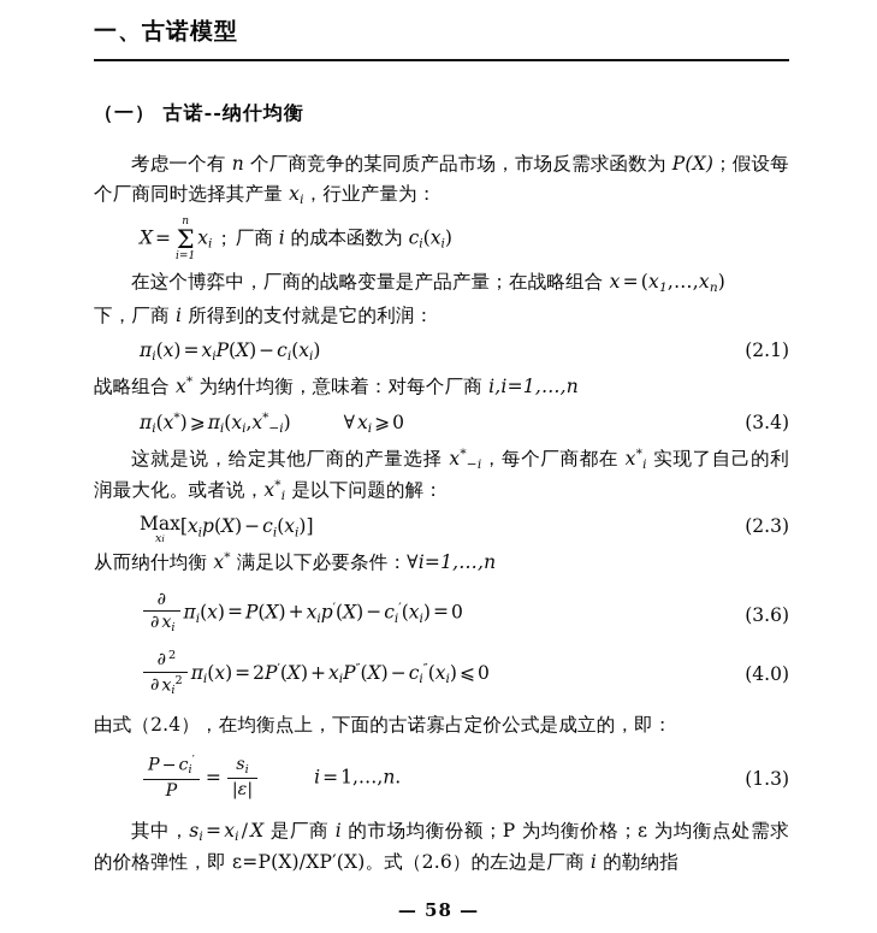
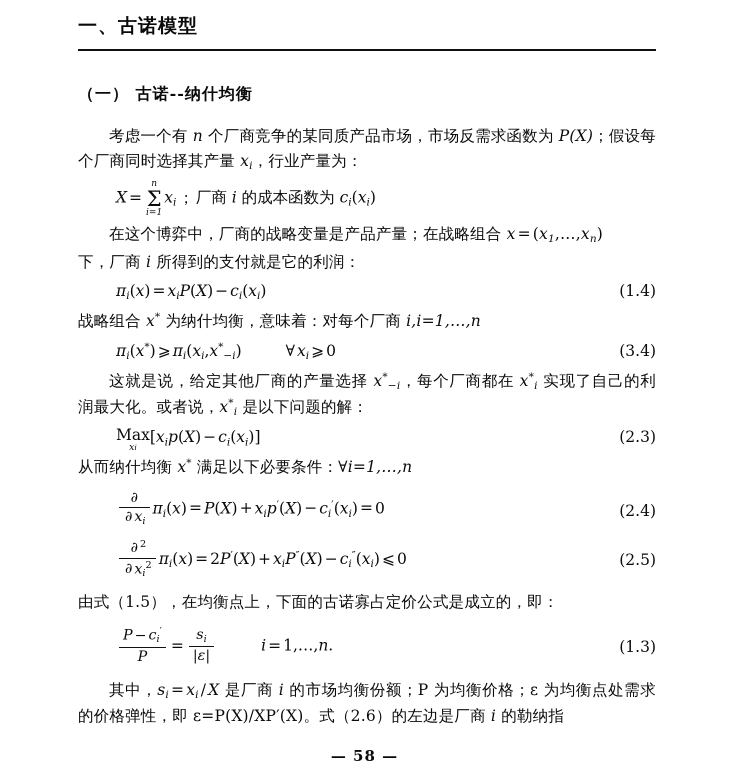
  一、古诺模型
  （一） 古诺--纳什均衡
  考虑一个有 n 个厂商竞争的某同质产品市场，市场反需求函数为 P(X)；假设每个厂商同时选择其产量 xi，行业产量为：
  X=
  n
  Σ
  i=1
  xi ；厂商 i 的成本函数为 ci(xi)
  在这个博弈中，厂商的战略变量是产品产量；在战略组合 x=(x1,…,xn)
  下，厂商 i 所得到的支付就是它的利润：
  πi(x)=xiP(X)−ci(xi)
- (2.1)
+ (1.4)
  战略组合 x* 为纳什均衡，意味着：对每个厂商 i,i=1,…,n
  πi(x*)⩾πi(xi,x*−i) ∀xi ⩾0
  (3.4)
  这就是说，给定其他厂商的产量选择 x*−i，每个厂商都在 x*i 实现了自己的利润最大化。或者说，x*i 是以下问题的解：
  Max
  xi
  [xip(X)−ci(xi)]
  (2.3)
  从而纳什均衡 x* 满足以下必要条件：∀i=1,…,n
  ∂
  ∂ xi
  πi(x)=P(X)+xip′(X)−ci′(xi)=0
- (3.6)
+ (2.4)
  ∂ 2
  ∂ xi2
  πi(x)=2P′(X)+xiP″(X)−ci″(xi)⩽0
- (4.0)
+ (2.5)
- 由式（2.4），在均衡点上，下面的古诺寡占定价公式是成立的，即：
+ 由式（1.5），在均衡点上，下面的古诺寡占定价公式是成立的，即：
  P − ci′
  P
  =
  si
  |ε|
  i=1,…,n.
  (1.3)
  其中，si =xi /X 是厂商 i 的市场均衡份额；P 为均衡价格；ε 为均衡点处需求的价格弹性，即 ε=P(X)/XP′(X)。式（2.6）的左边是厂商 i 的勒纳指
  — 58 —
